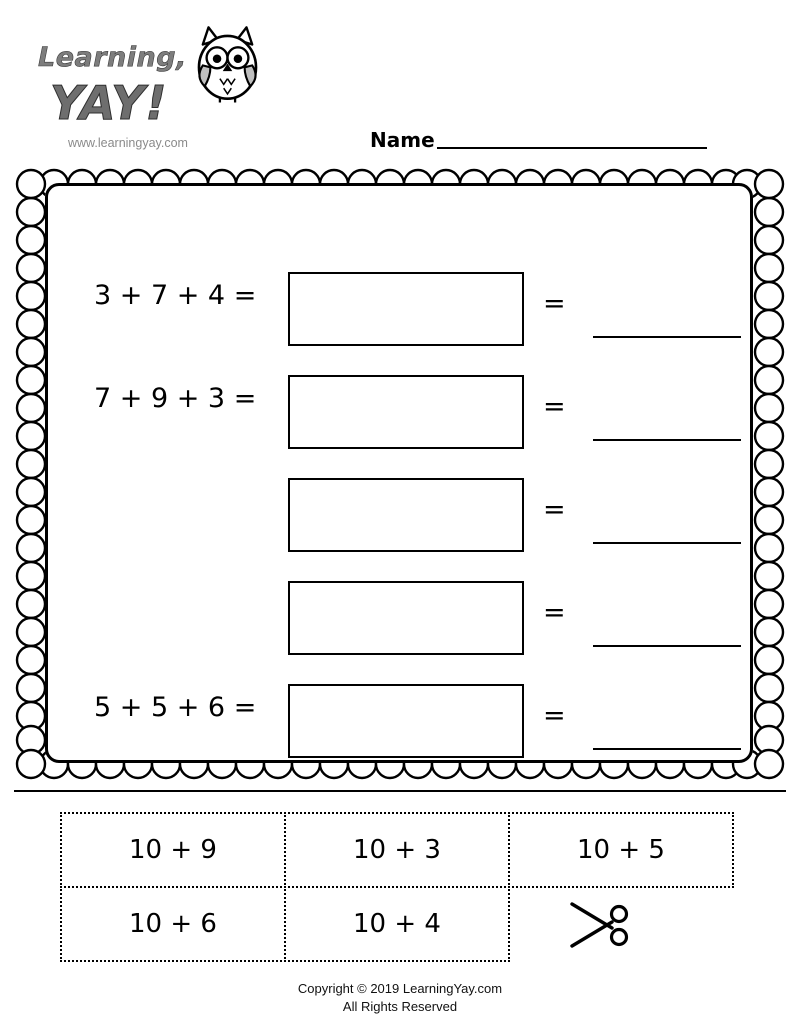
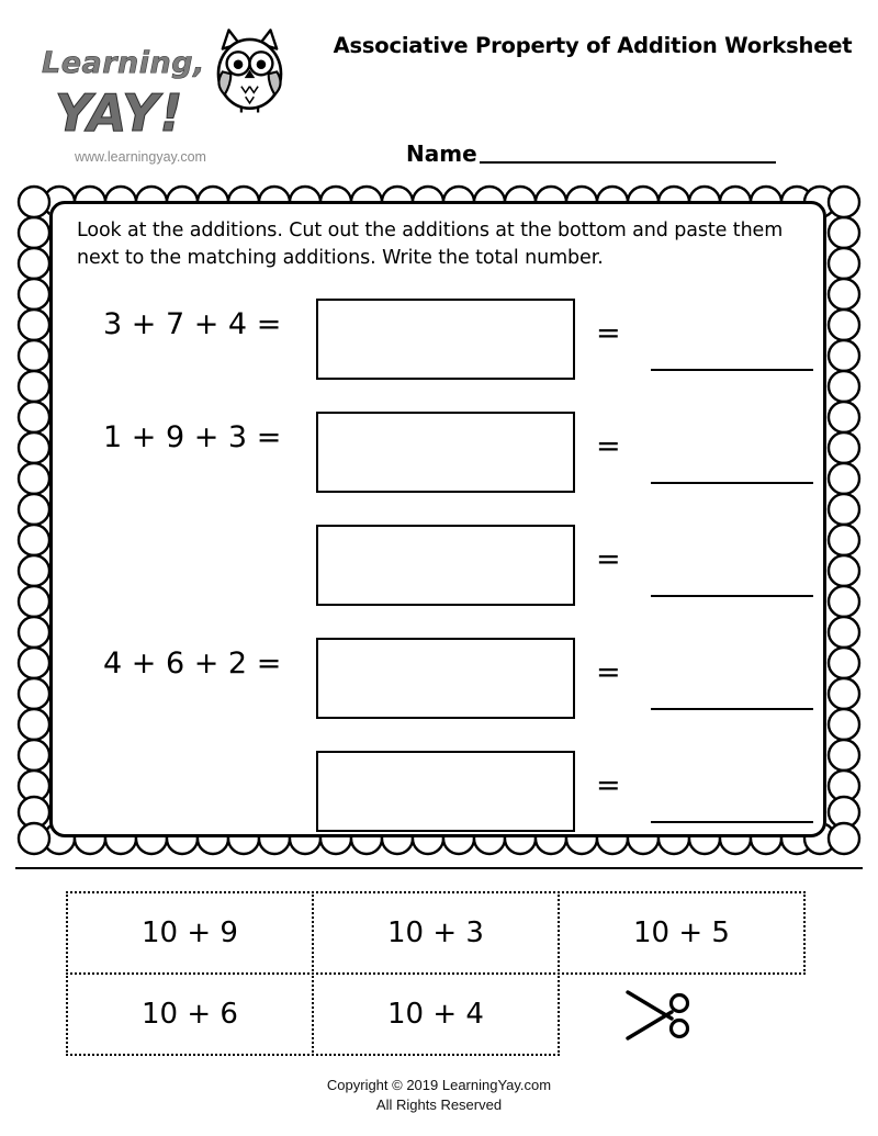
  Learning,
  YAY!
  www.learningyay.com
+ Associative Property of Addition Worksheet
  Name
+ Look at the additions. Cut out the additions at the bottom and paste them next to the matching additions. Write the total number.
  3 + 7 + 4 =
  =
- 7 + 9 + 3 =
+ 1 + 9 + 3 =
  =
  =
+ 4 + 6 + 2 =
  =
- 5 + 5 + 6 =
  =
  10 + 9
  10 + 3
  10 + 5
  10 + 6
  10 + 4
  Copyright © 2019 LearningYay.com
  All Rights Reserved
